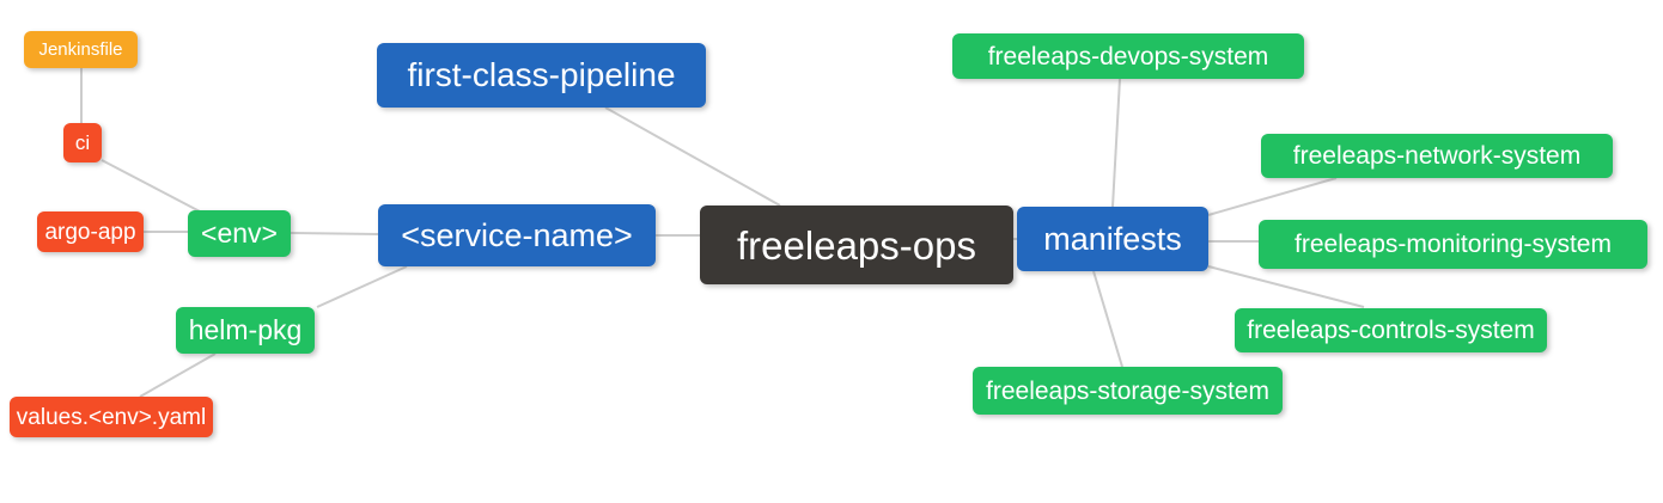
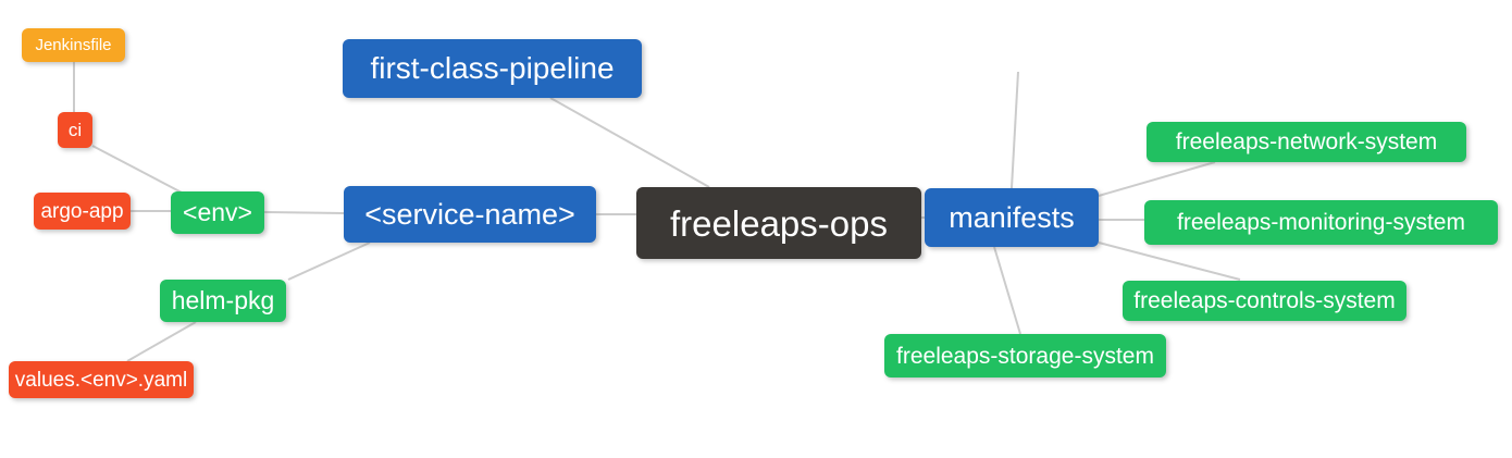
  Jenkinsfile
  ci
  argo-app
  <env>
  helm-pkg
  values.<env>.yaml
  first-class-pipeline
  <service-name>
  freeleaps-ops
  manifests
- freeleaps-devops-system
  freeleaps-network-system
  freeleaps-monitoring-system
  freeleaps-controls-system
  freeleaps-storage-system
